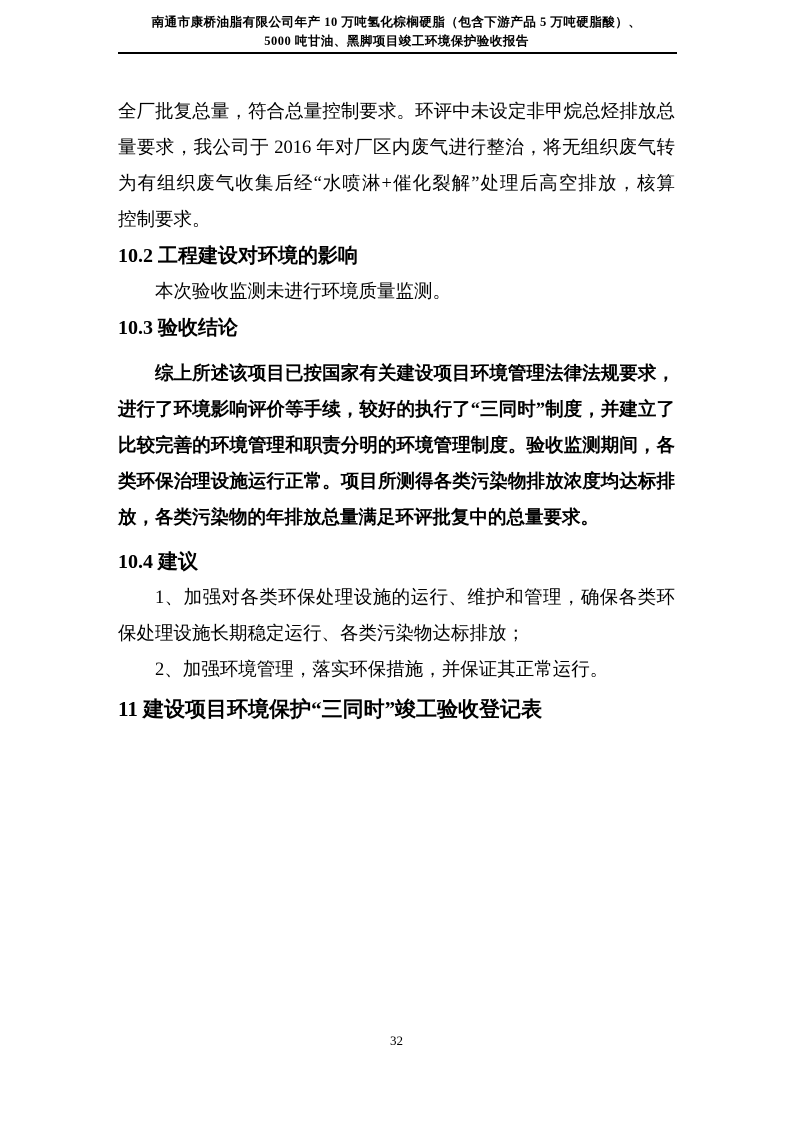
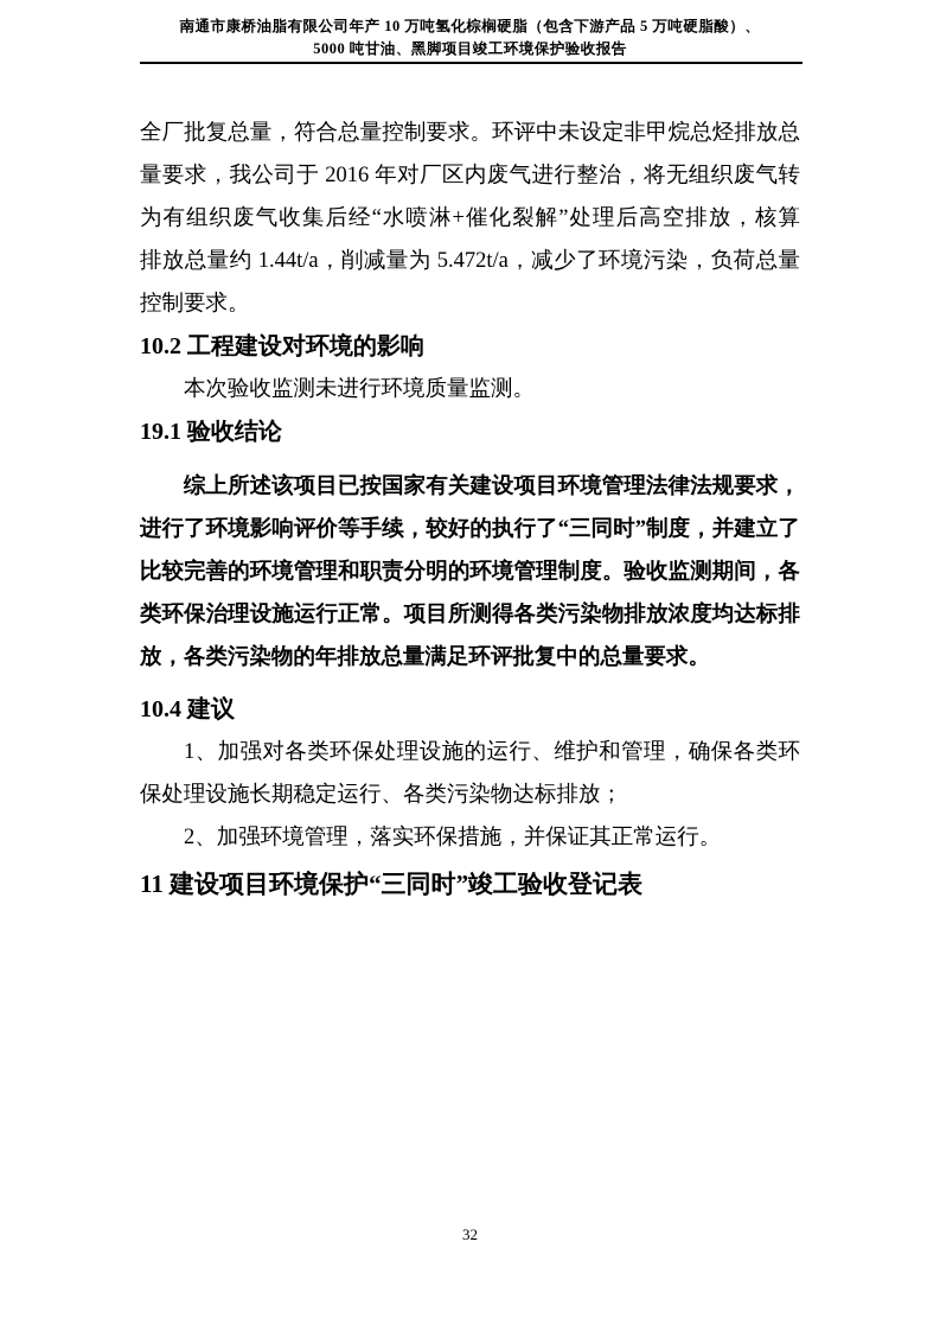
  南通市康桥油脂有限公司年产 10 万吨氢化棕榈硬脂（包含下游产品 5 万吨硬脂酸）、
  5000 吨甘油、黑脚项目竣工环境保护验收报告
  全厂批复总量，符合总量控制要求。环评中未设定非甲烷总烃排放总
  量要求，我公司于 2016 年对厂区内废气进行整治，将无组织废气转
  为有组织废气收集后经“水喷淋+催化裂解”处理后高空排放，核算
+ 排放总量约 1.44t/a，削减量为 5.472t/a，减少了环境污染，负荷总量
  控制要求。
  10.2 工程建设对环境的影响
  本次验收监测未进行环境质量监测。
- 10.3 验收结论
+ 19.1 验收结论
  综上所述该项目已按国家有关建设项目环境管理法律法规要求，
  进行了环境影响评价等手续，较好的执行了“三同时”制度，并建立了
  比较完善的环境管理和职责分明的环境管理制度。验收监测期间，各
  类环保治理设施运行正常。项目所测得各类污染物排放浓度均达标排
  放，各类污染物的年排放总量满足环评批复中的总量要求。
  10.4 建议
  1、加强对各类环保处理设施的运行、维护和管理，确保各类环
  保处理设施长期稳定运行、各类污染物达标排放；
  2、加强环境管理，落实环保措施，并保证其正常运行。
  11 建设项目环境保护“三同时”竣工验收登记表
  32
